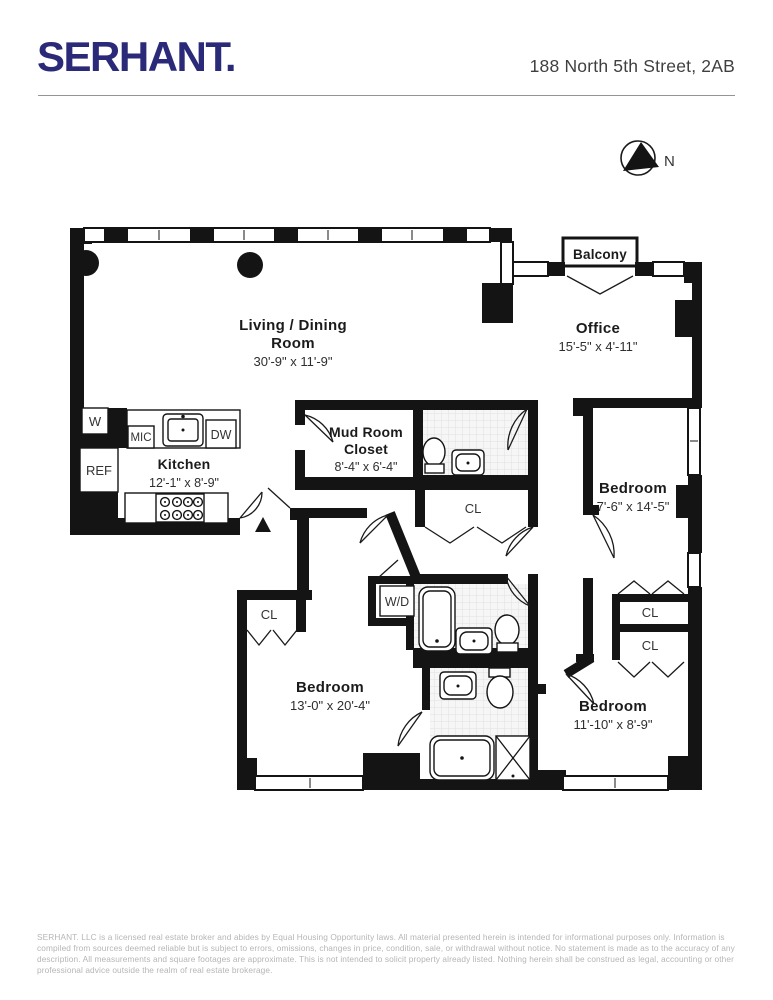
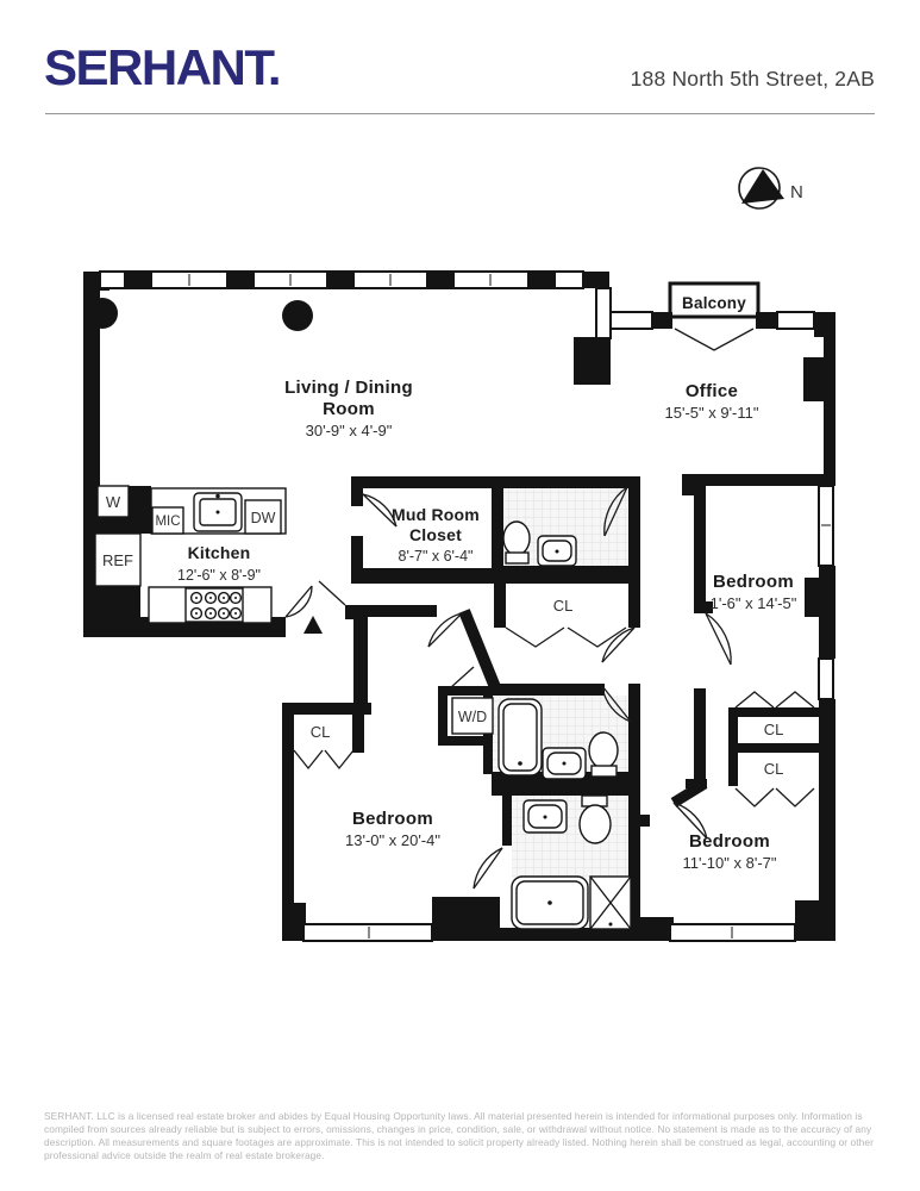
  SERHANT.
  188 North 5th Street, 2AB
  N
  Living / Dining
  Room
- 30'-9" x 11'-9"
+ 30'-9" x 4'-9"
  Office
- 15'-5" x 4'-11"
+ 15'-5" x 9'-11"
  Balcony
  Kitchen
- 12'-1" x 8'-9"
+ 12'-6" x 8'-9"
  Mud Room
  Closet
- 8'-4" x 6'-4"
+ 8'-7" x 6'-4"
  Bedroom
- 7'-6" x 14'-5"
+ 1'-6" x 14'-5"
  Bedroom
  13'-0" x 20'-4"
  Bedroom
- 11'-10" x 8'-9"
+ 11'-10" x 8'-7"
  W
  REF
  MIC
  DW
  W/D
  CL
  CL
  CL
  CL
- SERHANT. LLC is a licensed real estate broker and abides by Equal Housing Opportunity laws. All material presented herein is intended for informational purposes only. Information is compiled from sources deemed reliable but is subject to errors, omissions, changes in price, condition, sale, or withdrawal without notice. No statement is made as to the accuracy of any description. All measurements and square footages are approximate. This is not intended to solicit property already listed. Nothing herein shall be construed as legal, accounting or other professional advice outside the realm of real estate brokerage.
+ SERHANT. LLC is a licensed real estate broker and abides by Equal Housing Opportunity laws. All material presented herein is intended for informational purposes only. Information is compiled from sources already reliable but is subject to errors, omissions, changes in price, condition, sale, or withdrawal without notice. No statement is made as to the accuracy of any description. All measurements and square footages are approximate. This is not intended to solicit property already listed. Nothing herein shall be construed as legal, accounting or other professional advice outside the realm of real estate brokerage.
